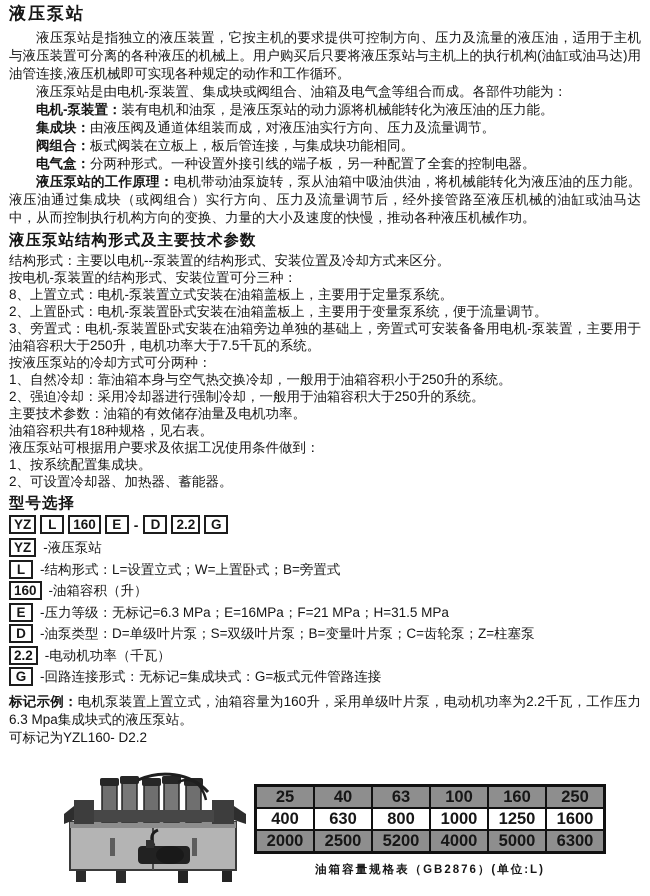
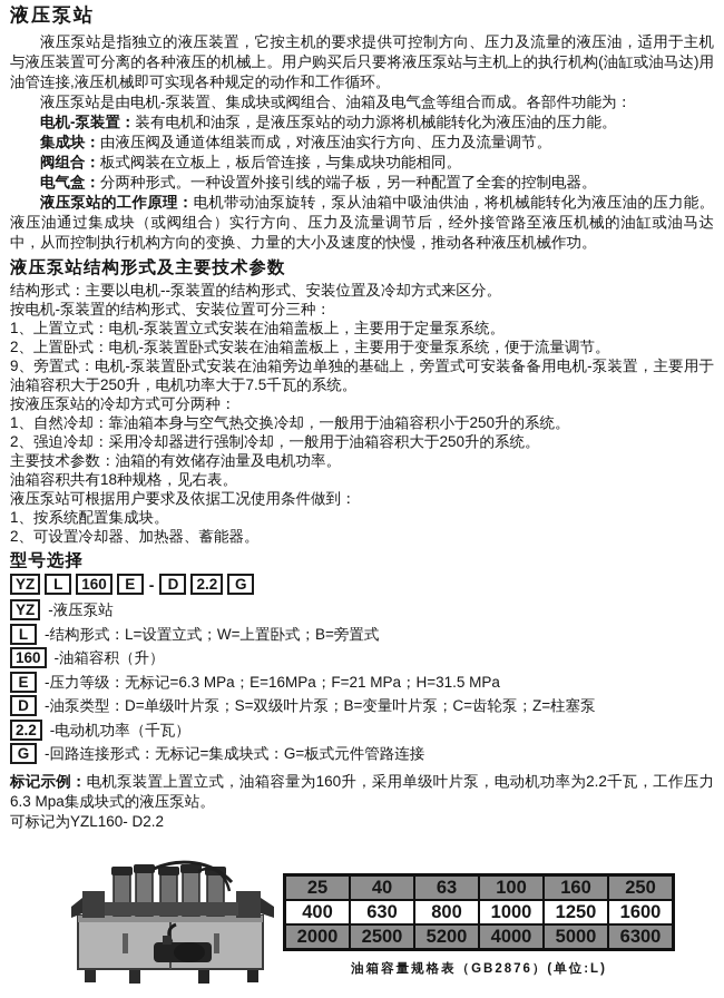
  液压泵站
  液压泵站是指独立的液压装置，它按主机的要求提供可控制方向、压力及流量的液压油，适用于主机与液压装置可分离的各种液压的机械上。用户购买后只要将液压泵站与主机上的执行机构(油缸或油马达)用油管连接,液压机械即可实现各种规定的动作和工作循环。
  液压泵站是由电机-泵装置、集成块或阀组合、油箱及电气盒等组合而成。各部件功能为：
  电机-泵装置：装有电机和油泵，是液压泵站的动力源将机械能转化为液压油的压力能。
  集成块：由液压阀及通道体组装而成，对液压油实行方向、压力及流量调节。
  阀组合：板式阀装在立板上，板后管连接，与集成块功能相同。
  电气盒：分两种形式。一种设置外接引线的端子板，另一种配置了全套的控制电器。
  液压泵站的工作原理：电机带动油泵旋转，泵从油箱中吸油供油，将机械能转化为液压油的压力能。液压油通过集成块（或阀组合）实行方向、压力及流量调节后，经外接管路至液压机械的油缸或油马达中，从而控制执行机构方向的变换、力量的大小及速度的快慢，推动各种液压机械作功。
  液压泵站结构形式及主要技术参数
  结构形式：主要以电机--泵装置的结构形式、安装位置及冷却方式来区分。
  按电机-泵装置的结构形式、安装位置可分三种：
- 8、上置立式：电机-泵装置立式安装在油箱盖板上，主要用于定量泵系统。
+ 1、上置立式：电机-泵装置立式安装在油箱盖板上，主要用于定量泵系统。
  2、上置卧式：电机-泵装置卧式安装在油箱盖板上，主要用于变量泵系统，便于流量调节。
- 3、旁置式：电机-泵装置卧式安装在油箱旁边单独的基础上，旁置式可安装备备用电机-泵装置，主要用于油箱容积大于250升，电机功率大于7.5千瓦的系统。
+ 9、旁置式：电机-泵装置卧式安装在油箱旁边单独的基础上，旁置式可安装备备用电机-泵装置，主要用于油箱容积大于250升，电机功率大于7.5千瓦的系统。
  按液压泵站的冷却方式可分两种：
  1、自然冷却：靠油箱本身与空气热交换冷却，一般用于油箱容积小于250升的系统。
  2、强迫冷却：采用冷却器进行强制冷却，一般用于油箱容积大于250升的系统。
  主要技术参数：油箱的有效储存油量及电机功率。
  油箱容积共有18种规格，见右表。
  液压泵站可根据用户要求及依据工况使用条件做到：
  1、按系统配置集成块。
  2、可设置冷却器、加热器、蓄能器。
  型号选择
  YZ
  L
  160
  E
  -
  D
  2.2
  G
  YZ
  -液压泵站
  L
  -结构形式：L=设置立式；W=上置卧式；B=旁置式
  160
  -油箱容积（升）
  E
  -压力等级：无标记=6.3 MPa；E=16MPa；F=21 MPa；H=31.5 MPa
  D
  -油泵类型：D=单级叶片泵；S=双级叶片泵；B=变量叶片泵；C=齿轮泵；Z=柱塞泵
  2.2
  -电动机功率（千瓦）
  G
  -回路连接形式：无标记=集成块式：G=板式元件管路连接
  标记示例：电机泵装置上置立式，油箱容量为160升，采用单级叶片泵，电动机功率为2.2千瓦，工作压力6.3 Mpa集成块式的液压泵站。
  可标记为YZL160- D2.2
  25	40	63	100	160	250
  400	630	800	1000	1250	1600
  2000	2500	5200	4000	5000	6300
  油箱容量规格表（GB2876）(单位:L)
